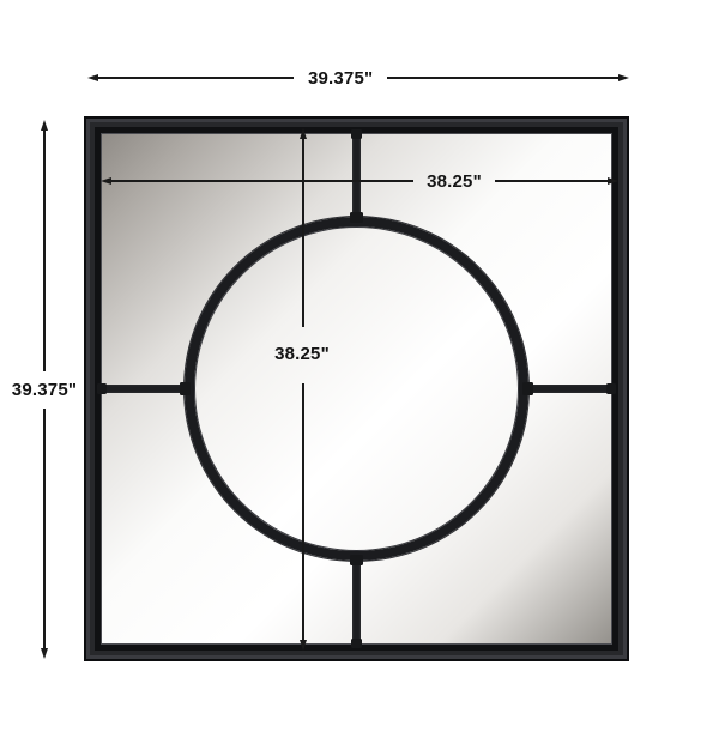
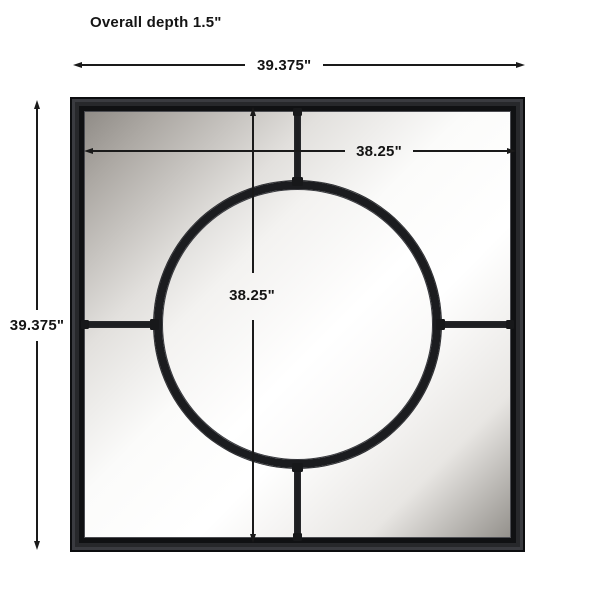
+ Overall depth 1.5"
  39.375"
  39.375"
  38.25"
  38.25"
